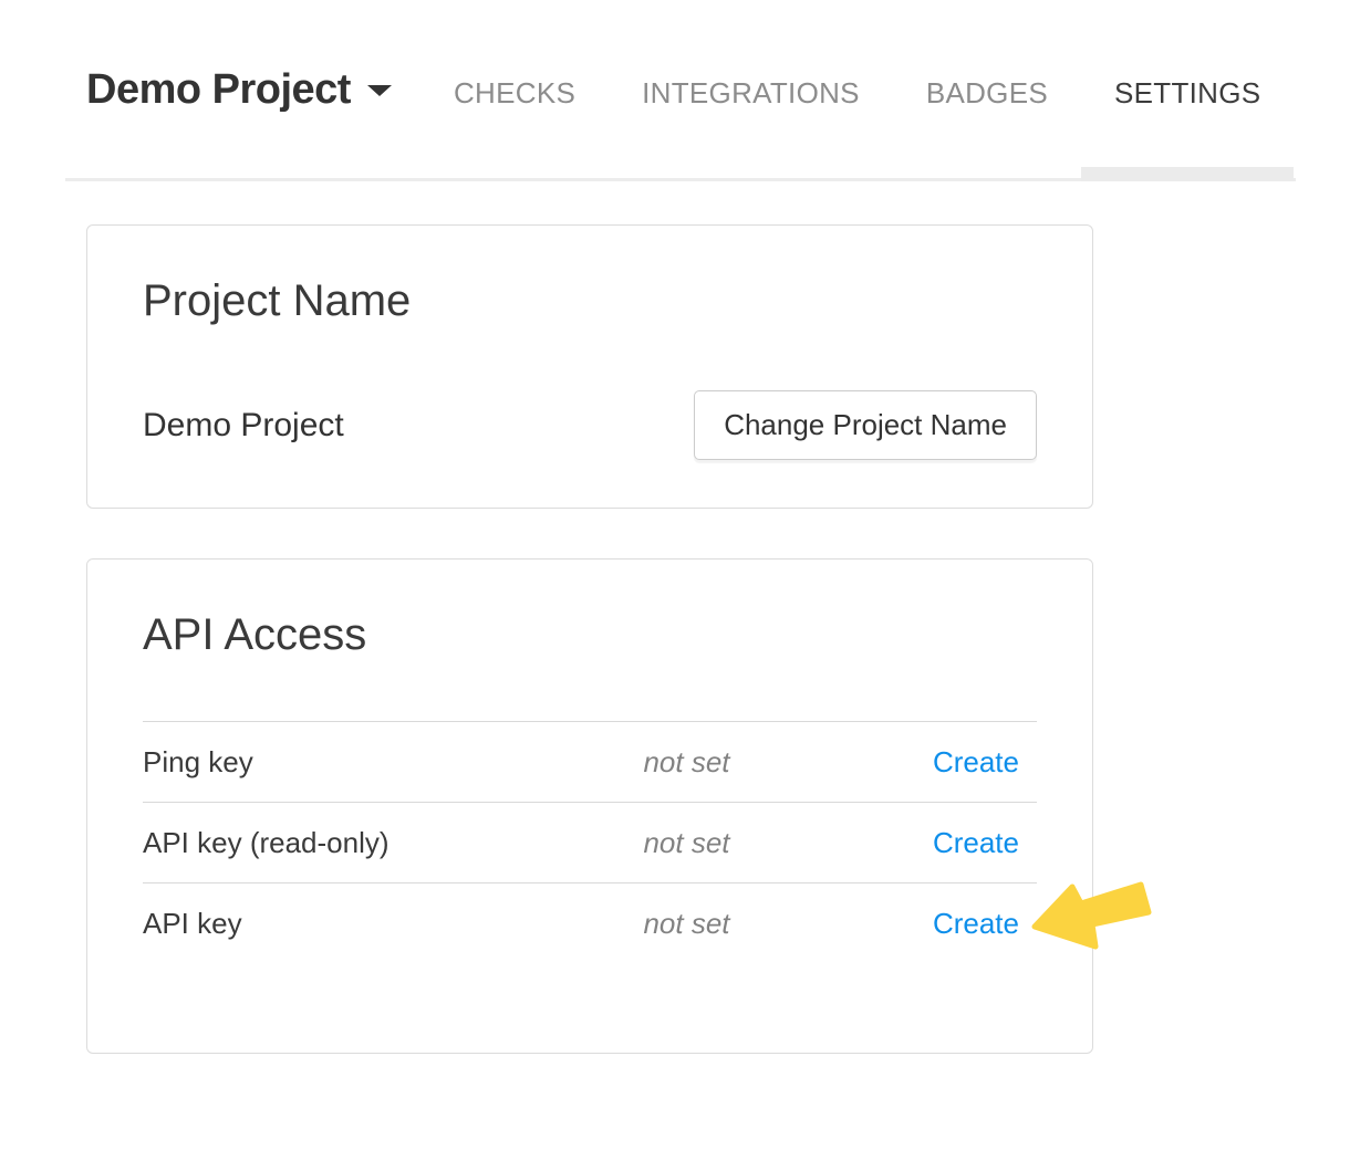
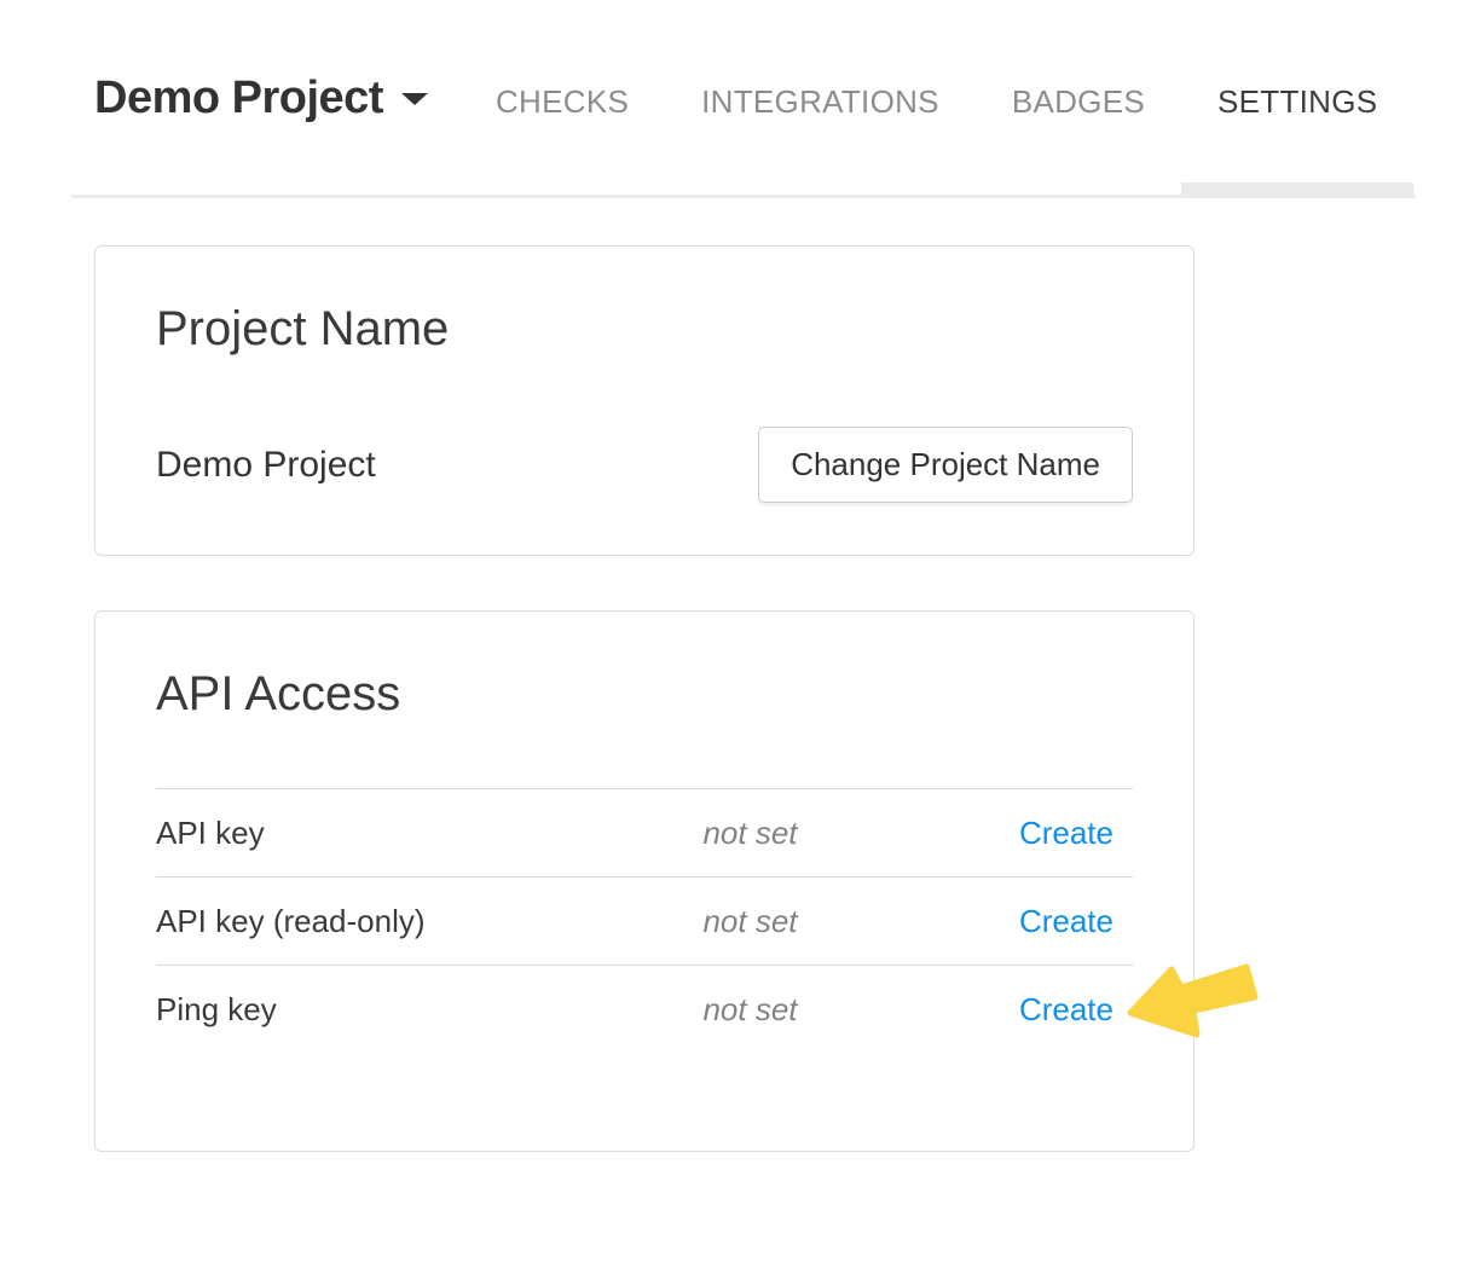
  Demo Project
  CHECKS
  INTEGRATIONS
  BADGES
  SETTINGS
  Project Name
  Demo Project
  Change Project Name
  API Access
- Ping key	not set	Create
+ API key	not set	Create
  API key (read-only)	not set	Create
- API key	not set	Create
+ Ping key	not set	Create
